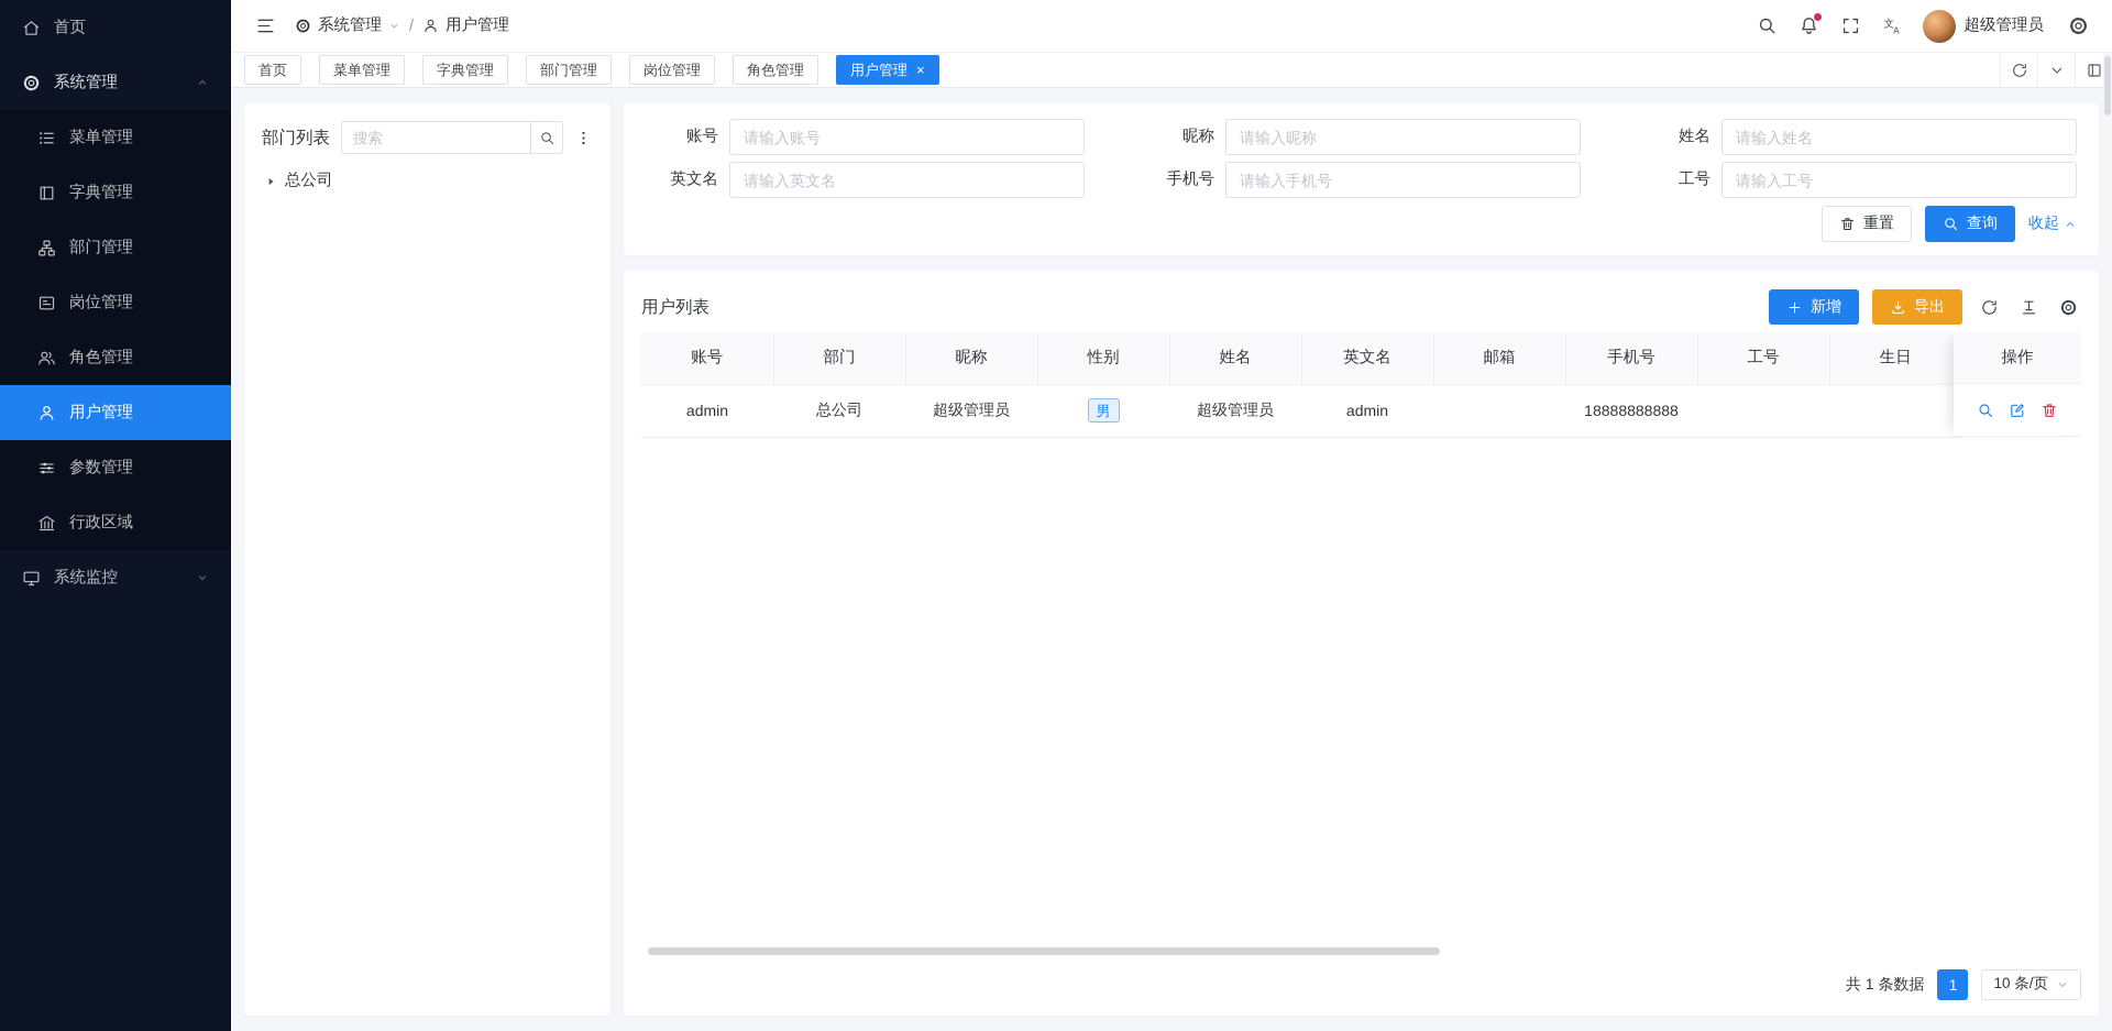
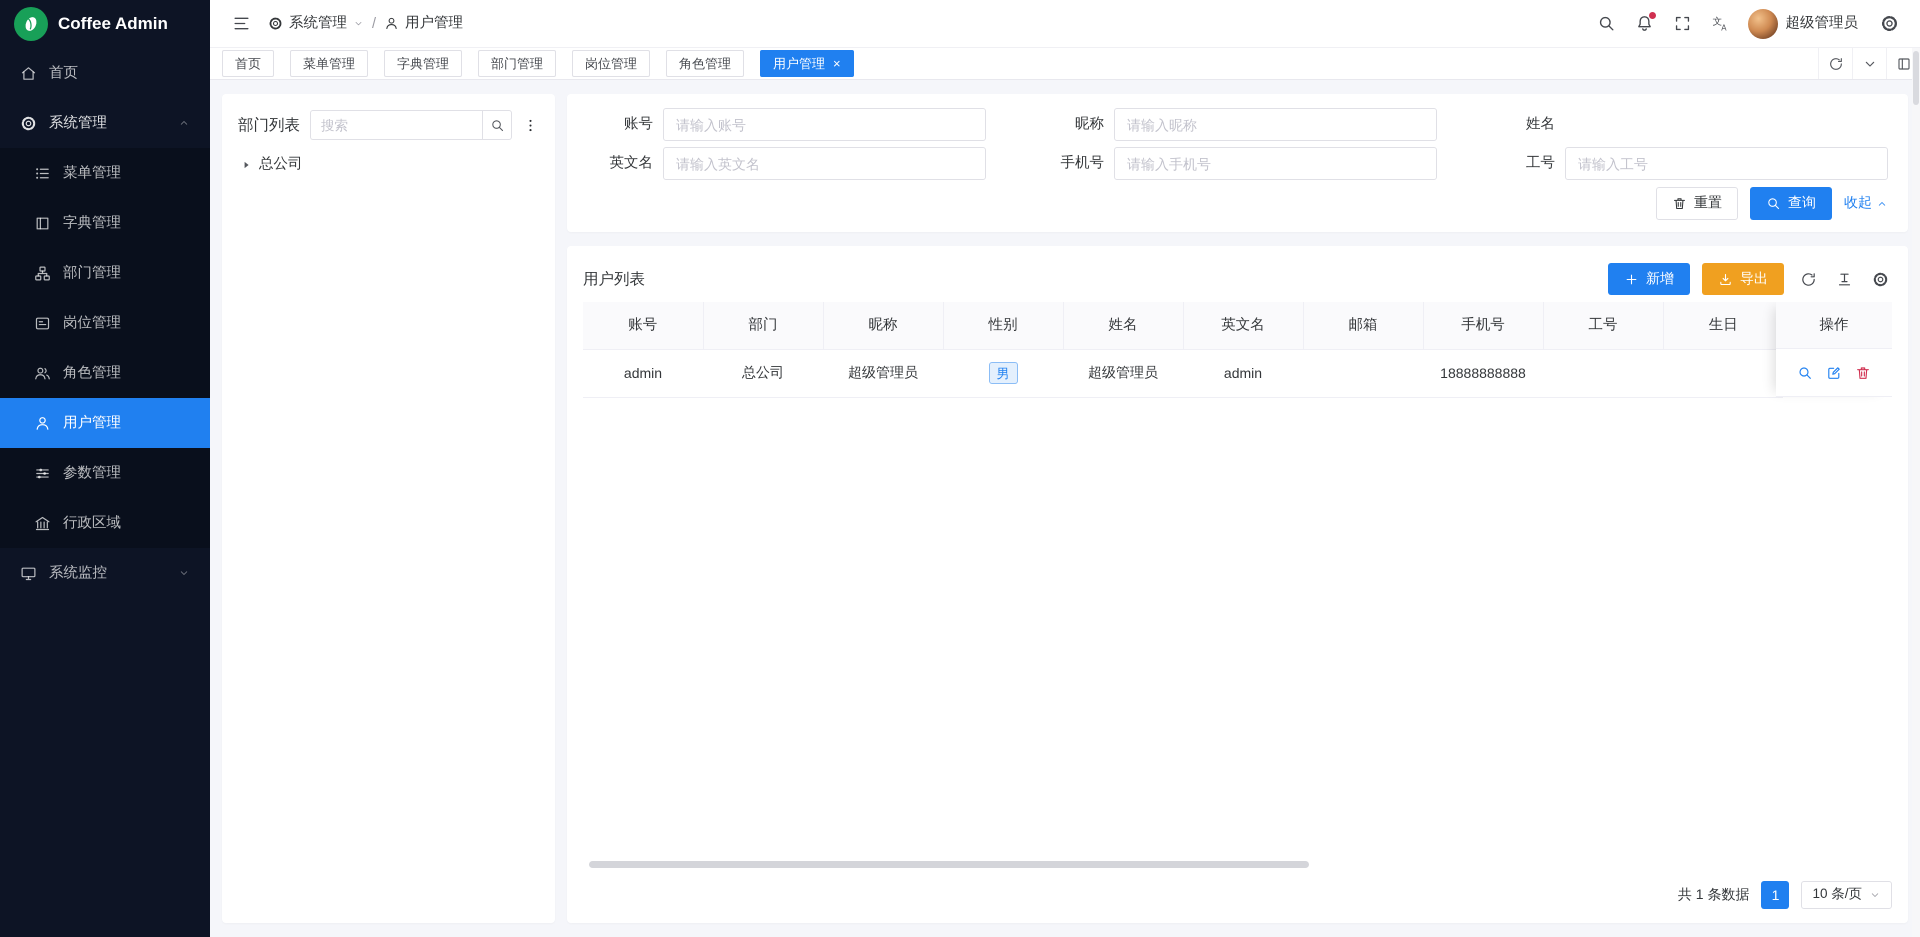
+ Coffee Admin
  首页
  系统管理
  菜单管理
  字典管理
  部门管理
  岗位管理
  角色管理
  用户管理
  参数管理
  行政区域
  系统监控
  系统管理
  /
  用户管理
  超级管理员
  首页
  菜单管理
  字典管理
  部门管理
  岗位管理
  角色管理
  用户管理
  ×
  部门列表
  搜索
  总公司
  账号
  请输入账号
  昵称
  请输入昵称
  姓名
- 请输入姓名
  英文名
  请输入英文名
  手机号
  请输入手机号
  工号
  请输入工号
  重置
  查询
  收起
  用户列表
  新增
  导出
  账号	部门	昵称	性别	姓名	英文名	邮箱	手机号	工号	生日
  admin	总公司	超级管理员	男	超级管理员	admin		18888888888
  操作
  共 1 条数据
  1
  10 条/页
